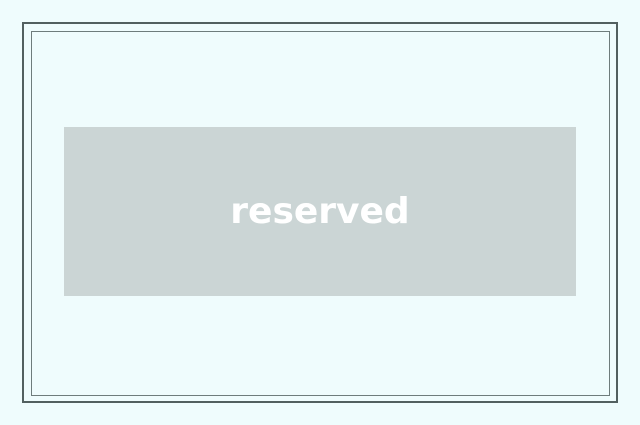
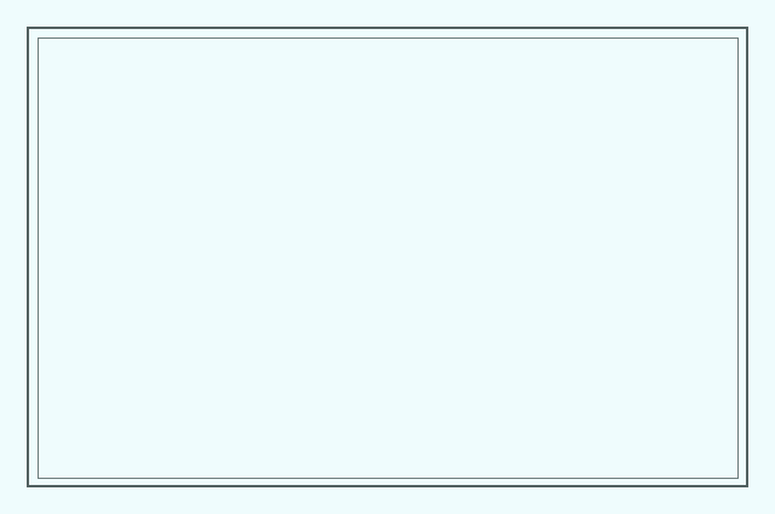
- reserved
